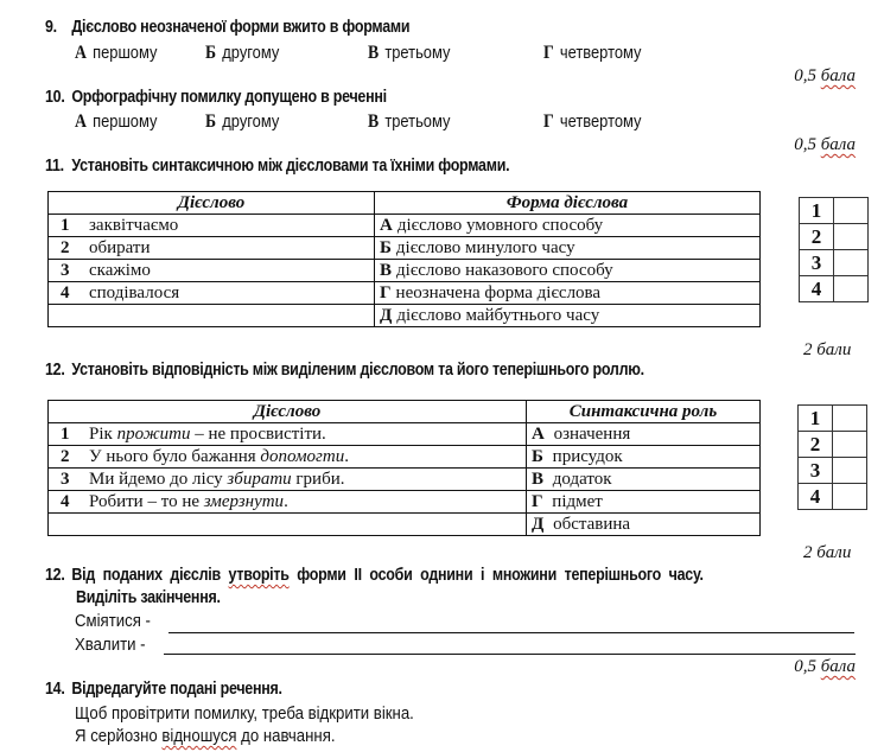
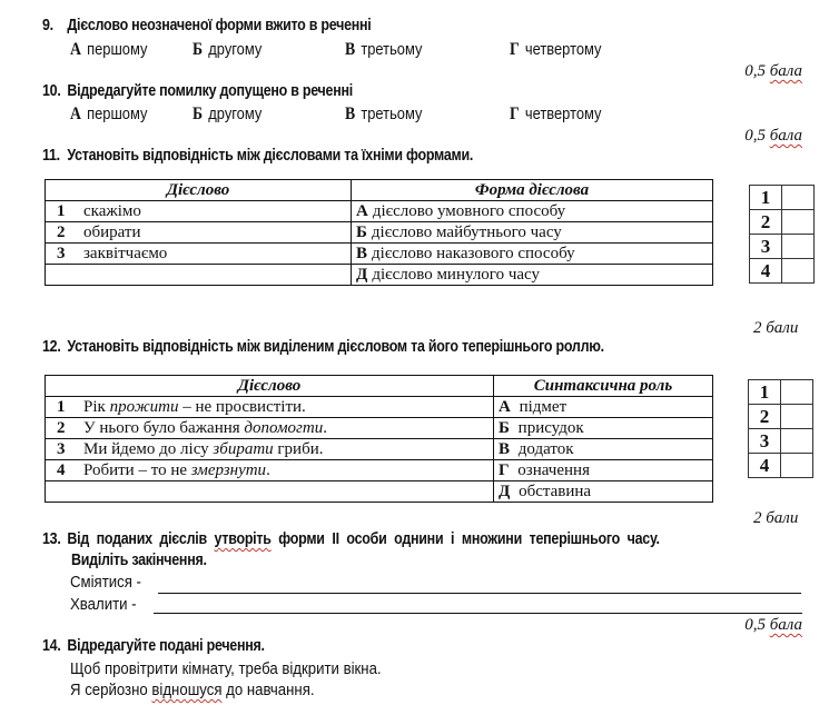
- 9. Дієслово неозначеної форми вжито в формами
+ 9. Дієслово неозначеної форми вжито в реченні
  А першому
  Б другому
  В третьому
  Г четвертому
  0,5 бала
- 10. Орфографічну помилку допущено в реченні
+ 10. Відредагуйте помилку допущено в реченні
  А першому
  Б другому
  В третьому
  Г четвертому
  0,5 бала
- 11. Установіть синтаксичною між дієсловами та їхніми формами.
+ 11. Установіть відповідність між дієсловами та їхніми формами.
  Дієслово	Форма дієслова
- 1 заквітчаємо	А дієслово умовного способу
+ 1 скажімо	А дієслово умовного способу
- 2 обирати	Б дієслово минулого часу
+ 2 обирати	Б дієслово майбутнього часу
- 3 скажімо	В дієслово наказового способу
+ 3 заквітчаємо	В дієслово наказового способу
- 4 сподівалося	Г неозначена форма дієслова
- 	Д дієслово майбутнього часу
+ 	Д дієслово минулого часу
  1
  2
  3
  4
  2 бали
  12. Установіть відповідність між виділеним дієсловом та його теперішнього роллю.
  Дієслово	Синтаксична роль
- 1 Рік прожити – не просвистіти.	А означення
+ 1 Рік прожити – не просвистіти.	А підмет
  2 У нього було бажання допомогти.	Б присудок
  3 Ми йдемо до лісу збирати гриби.	В додаток
- 4 Робити – то не змерзнути.	Г підмет
+ 4 Робити – то не змерзнути.	Г означення
  	Д обставина
  1
  2
  3
  4
  2 бали
- 12. Від поданих дієслів утворіть форми ІІ особи однини і множини теперішнього часу.
+ 13. Від поданих дієслів утворіть форми ІІ особи однини і множини теперішнього часу.
  Виділіть закінчення.
  Сміятися -
  Хвалити -
  0,5 бала
  14. Відредагуйте подані речення.
- Щоб провітрити помилку, треба відкрити вікна.
+ Щоб провітрити кімнату, треба відкрити вікна.
  Я серйозно відношуся до навчання.
